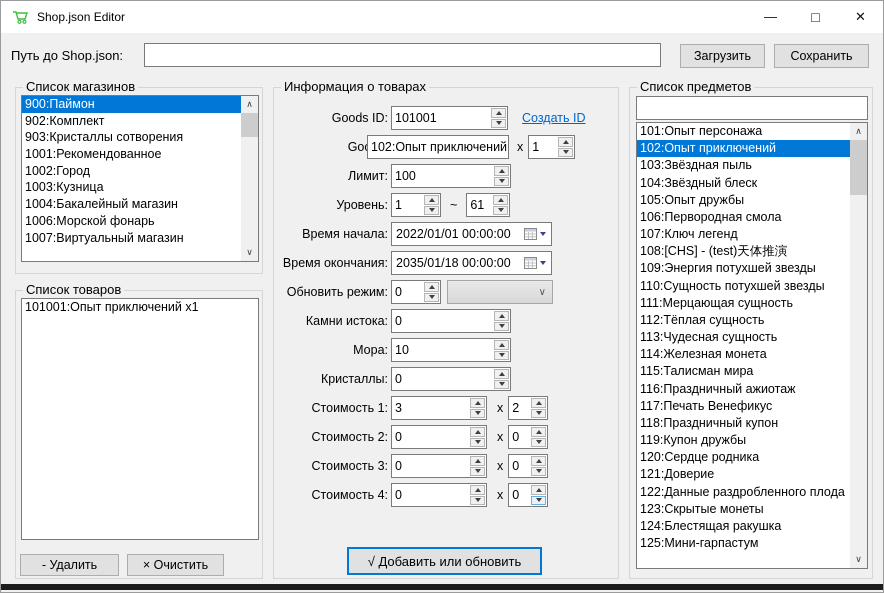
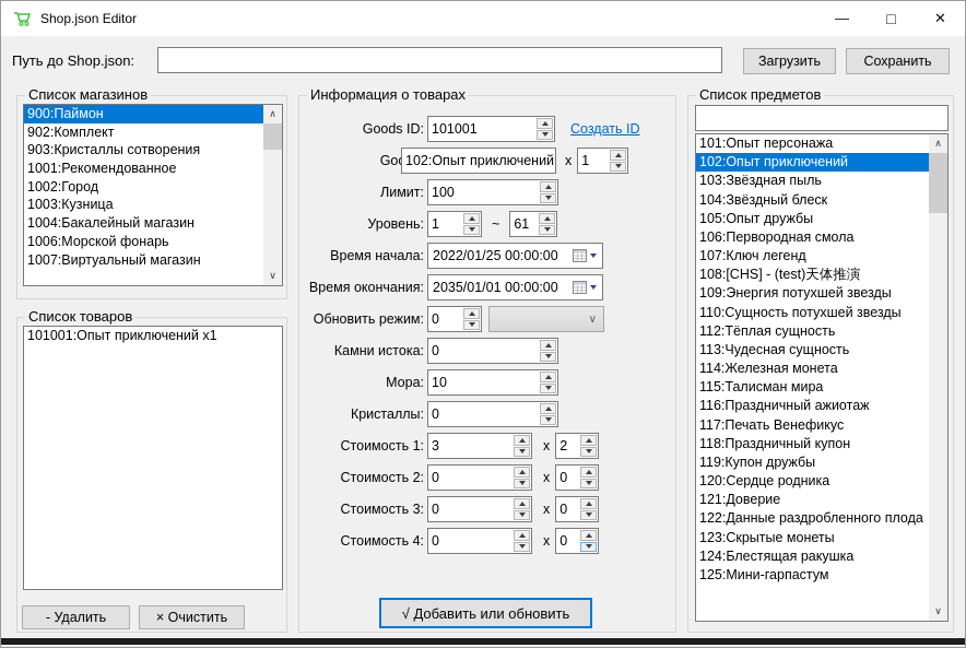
  Shop.json Editor
  —
  □
  ✕
  Путь до Shop.json:
  Загрузить
  Сохранить
  Список магазинов
  900:Паймон
  902:Комплект
  903:Кристаллы сотворения
  1001:Рекомендованное
  1002:Город
  1003:Кузница
  1004:Бакалейный магазин
  1006:Морской фонарь
  1007:Виртуальный магазин
  ∧
  ∨
  Список товаров
  101001:Опыт приключений x1
  - Удалить
  × Очистить
  Информация о товарах
  Goods ID:
  101001
  Создать ID
  102:Опыт приключений
  x
  1
  Лимит:
  100
  Уровень:
  1
  ~
  61
  Время начала:
- 2022/01/01 00:00:00
+ 2022/01/25 00:00:00
  Время окончания:
- 2035/01/18 00:00:00
+ 2035/01/01 00:00:00
  Обновить режим:
  0
  ∨
  Камни истока:
  0
  Мора:
  10
  Кристаллы:
  0
  Стоимость 1:
  3
  x
  2
  Стоимость 2:
  0
  x
  0
  Стоимость 3:
  0
  x
  0
  Стоимость 4:
  0
  x
  0
  √ Добавить или обновить
  Список предметов
  101:Опыт персонажа
  102:Опыт приключений
  103:Звёздная пыль
  104:Звёздный блеск
  105:Опыт дружбы
  106:Первородная смола
  107:Ключ легенд
  108:[CHS] - (test)天体推演
  109:Энергия потухшей звезды
  110:Сущность потухшей звезды
- 111:Мерцающая сущность
  112:Тёплая сущность
  113:Чудесная сущность
  114:Железная монета
  115:Талисман мира
  116:Праздничный ажиотаж
  117:Печать Венефикус
  118:Праздничный купон
  119:Купон дружбы
  120:Сердце родника
  121:Доверие
  122:Данные раздробленного плода
  123:Скрытые монеты
  124:Блестящая ракушка
  125:Мини-гарпастум
  ∧
  ∨
